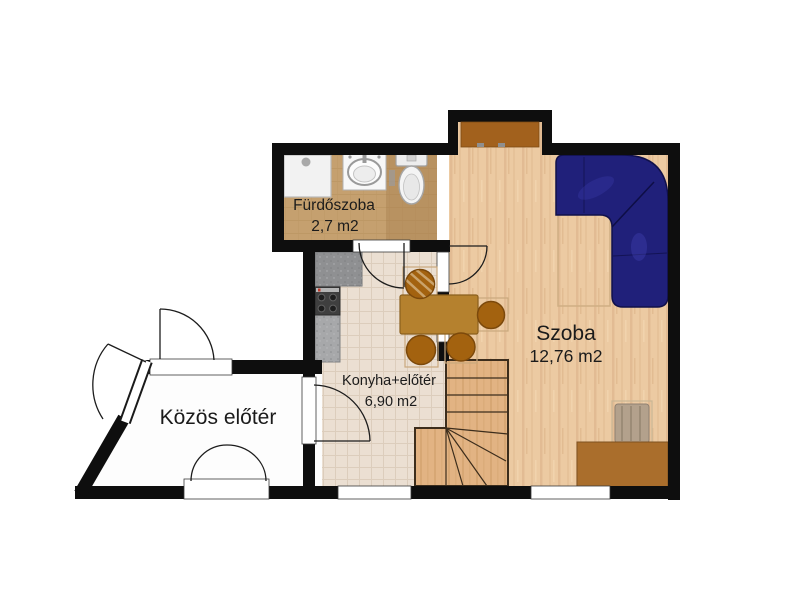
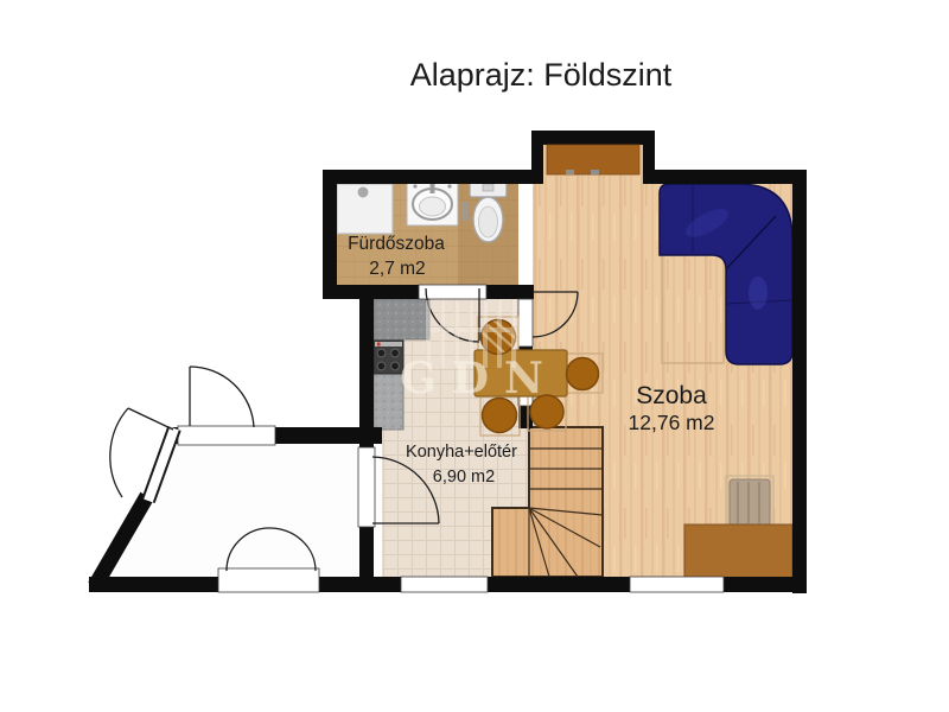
+ GDN
+ Alaprajz: Földszint
  Fürdőszoba
  2,7 m2
  Szoba
  12,76 m2
  Konyha+előtér
  6,90 m2
- Közös előtér
